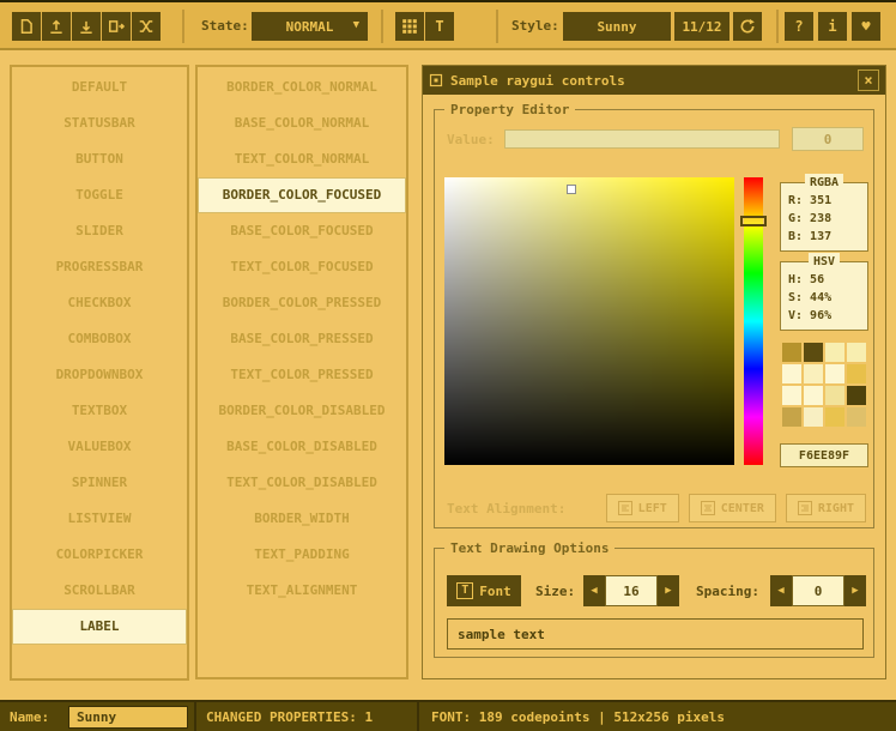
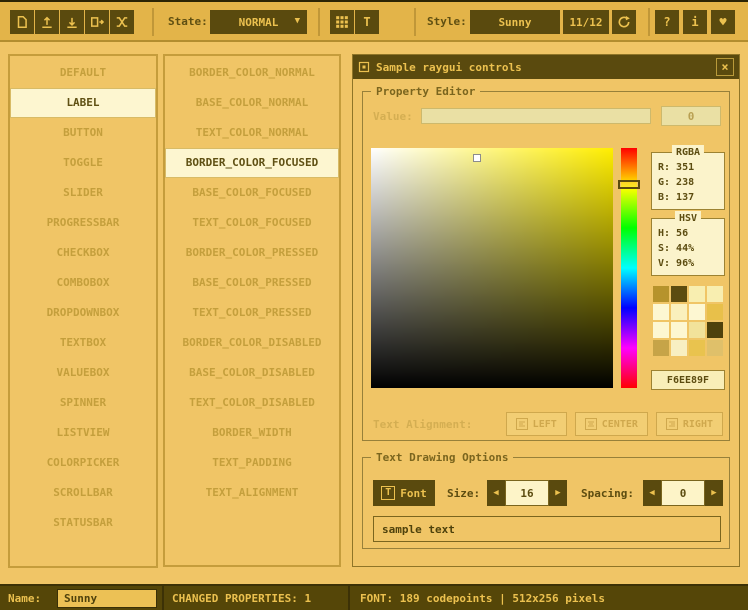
  State:
  NORMAL
  ▼
  T
  Style:
  Sunny
  11/12
  ?
  i
  ♥
  DEFAULT
- STATUSBAR
+ LABEL
  BUTTON
  TOGGLE
  SLIDER
  PROGRESSBAR
  CHECKBOX
  COMBOBOX
  DROPDOWNBOX
  TEXTBOX
  VALUEBOX
  SPINNER
  LISTVIEW
  COLORPICKER
  SCROLLBAR
- LABEL
+ STATUSBAR
  BORDER_COLOR_NORMAL
  BASE_COLOR_NORMAL
  TEXT_COLOR_NORMAL
  BORDER_COLOR_FOCUSED
  BASE_COLOR_FOCUSED
  TEXT_COLOR_FOCUSED
  BORDER_COLOR_PRESSED
  BASE_COLOR_PRESSED
  TEXT_COLOR_PRESSED
  BORDER_COLOR_DISABLED
  BASE_COLOR_DISABLED
  TEXT_COLOR_DISABLED
  BORDER_WIDTH
  TEXT_PADDING
  TEXT_ALIGNMENT
  Sample raygui controls
  ×
  Property Editor
  Value:
  0
  RGBA
  R: 351
  G: 238
  B: 137
  HSV
  H: 56
  S: 44%
  V: 96%
  F6EE89F
  Text Alignment:
  LEFT
  CENTER
  RIGHT
  Text Drawing Options
  T
  Font
  Size:
  ◀
  16
  ▶
  Spacing:
  ◀
  0
  ▶
  sample text
  Name:
  Sunny
  CHANGED PROPERTIES: 1
  FONT: 189 codepoints | 512x256 pixels
